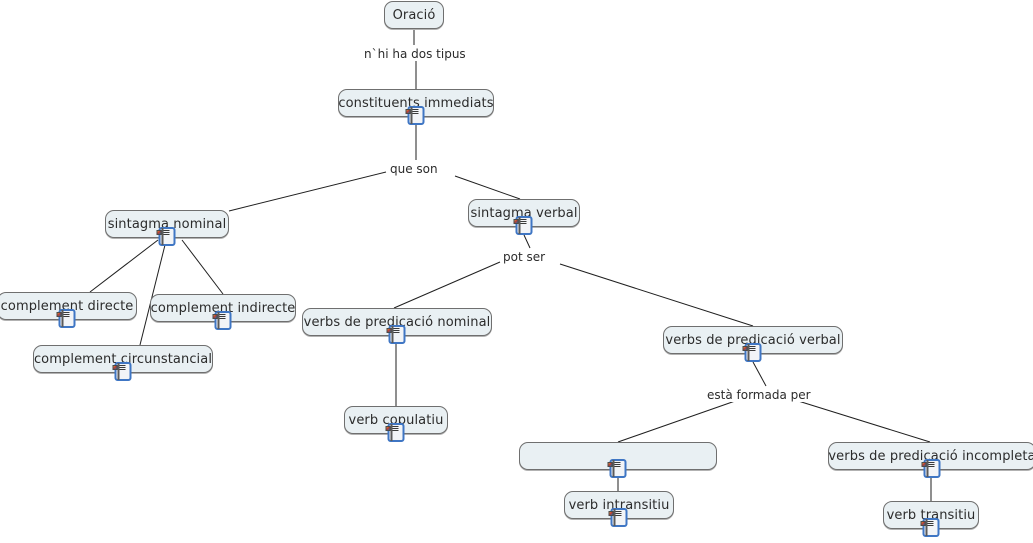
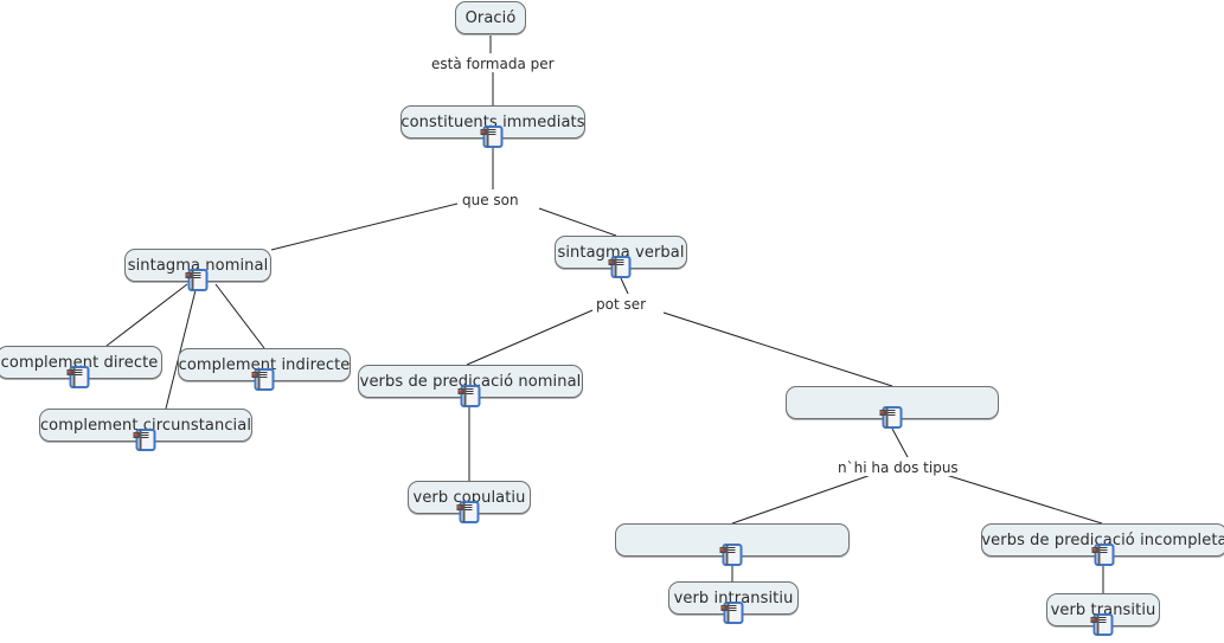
  Oració
  constituents immediats
  sintagma nominal
  sintagma verbal
  complement directe
  complement indirecte
  complement circunstancial
  verbs de predicació nominal
- verbs de predicació verbal
  verb copulatiu
  verbs de predicació incompleta
  verb intransitiu
  verb transitiu
- n`hi ha dos tipus
+ està formada per
  que son
  pot ser
- està formada per
+ n`hi ha dos tipus
